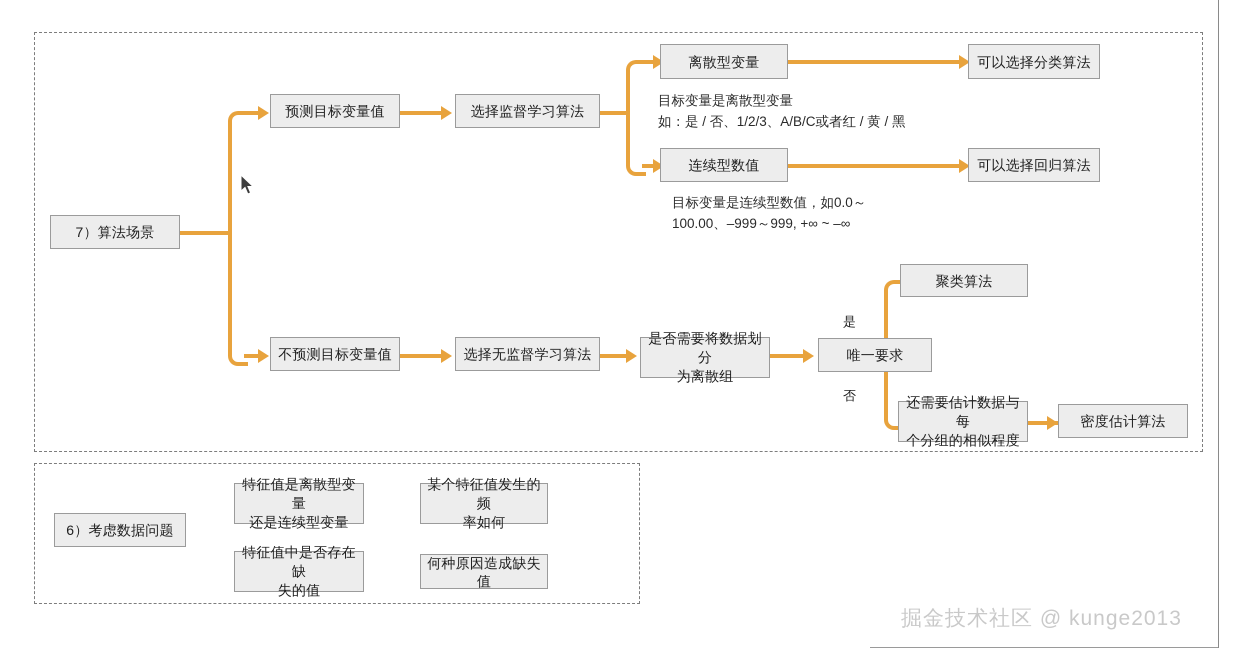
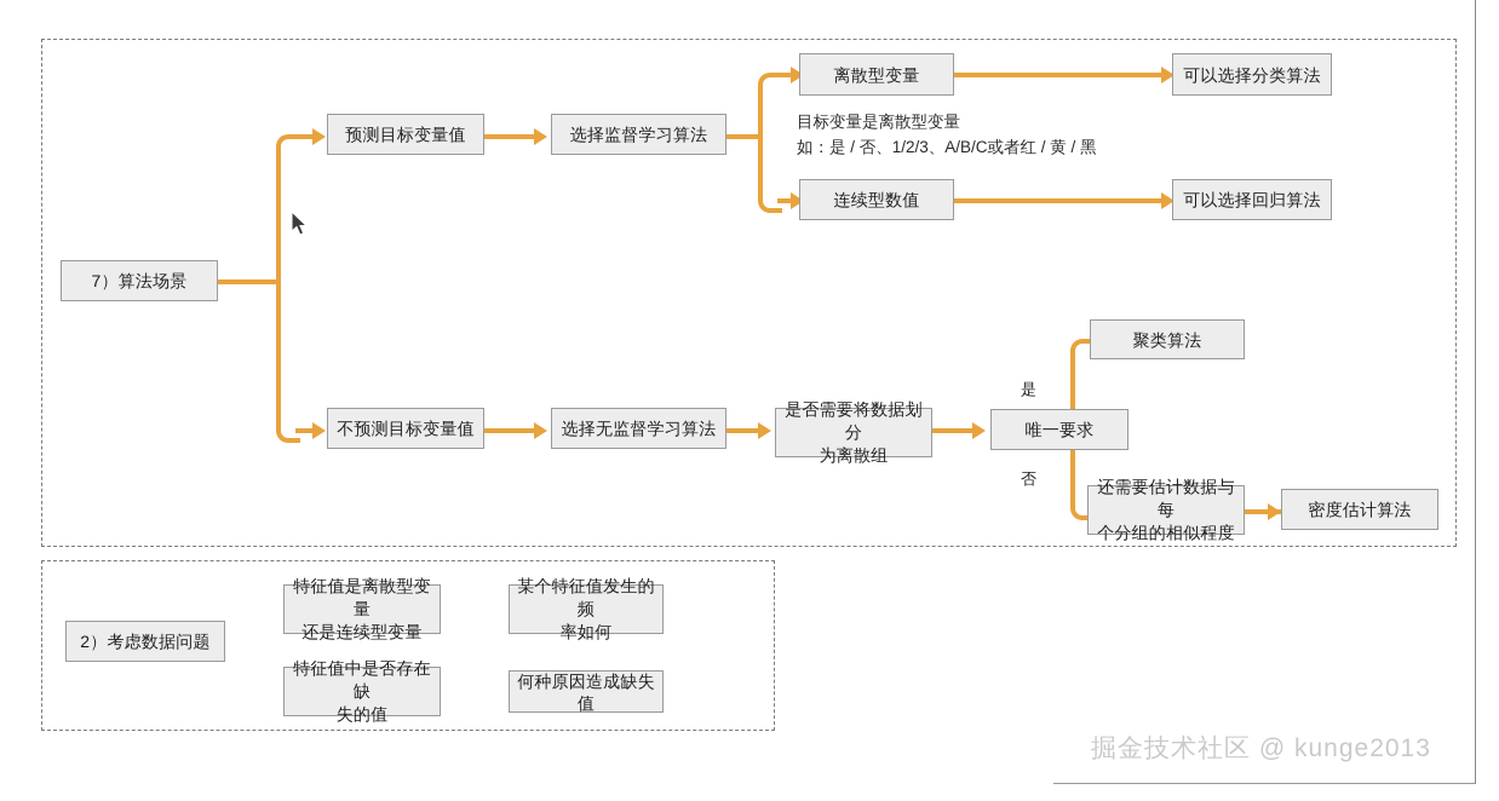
  7）算法场景
  预测目标变量值
  选择监督学习算法
  离散型变量
  可以选择分类算法
  连续型数值
  可以选择回归算法
  不预测目标变量值
  选择无监督学习算法
  是否需要将数据划分
  为离散组
  唯一要求
  聚类算法
  还需要估计数据与每
  个分组的相似程度
  密度估计算法
- 6）考虑数据问题
+ 2）考虑数据问题
  特征值是离散型变量
  还是连续型变量
  某个特征值发生的频
  率如何
  特征值中是否存在缺
  失的值
  何种原因造成缺失值
  目标变量是离散型变量
  如：是 / 否、1/2/3、A/B/C或者红 / 黄 / 黑
- 目标变量是连续型数值，如0.0～
- 100.00、–999～999, +∞ ~ –∞
  是
  否
  掘金技术社区 @ kunge2013
